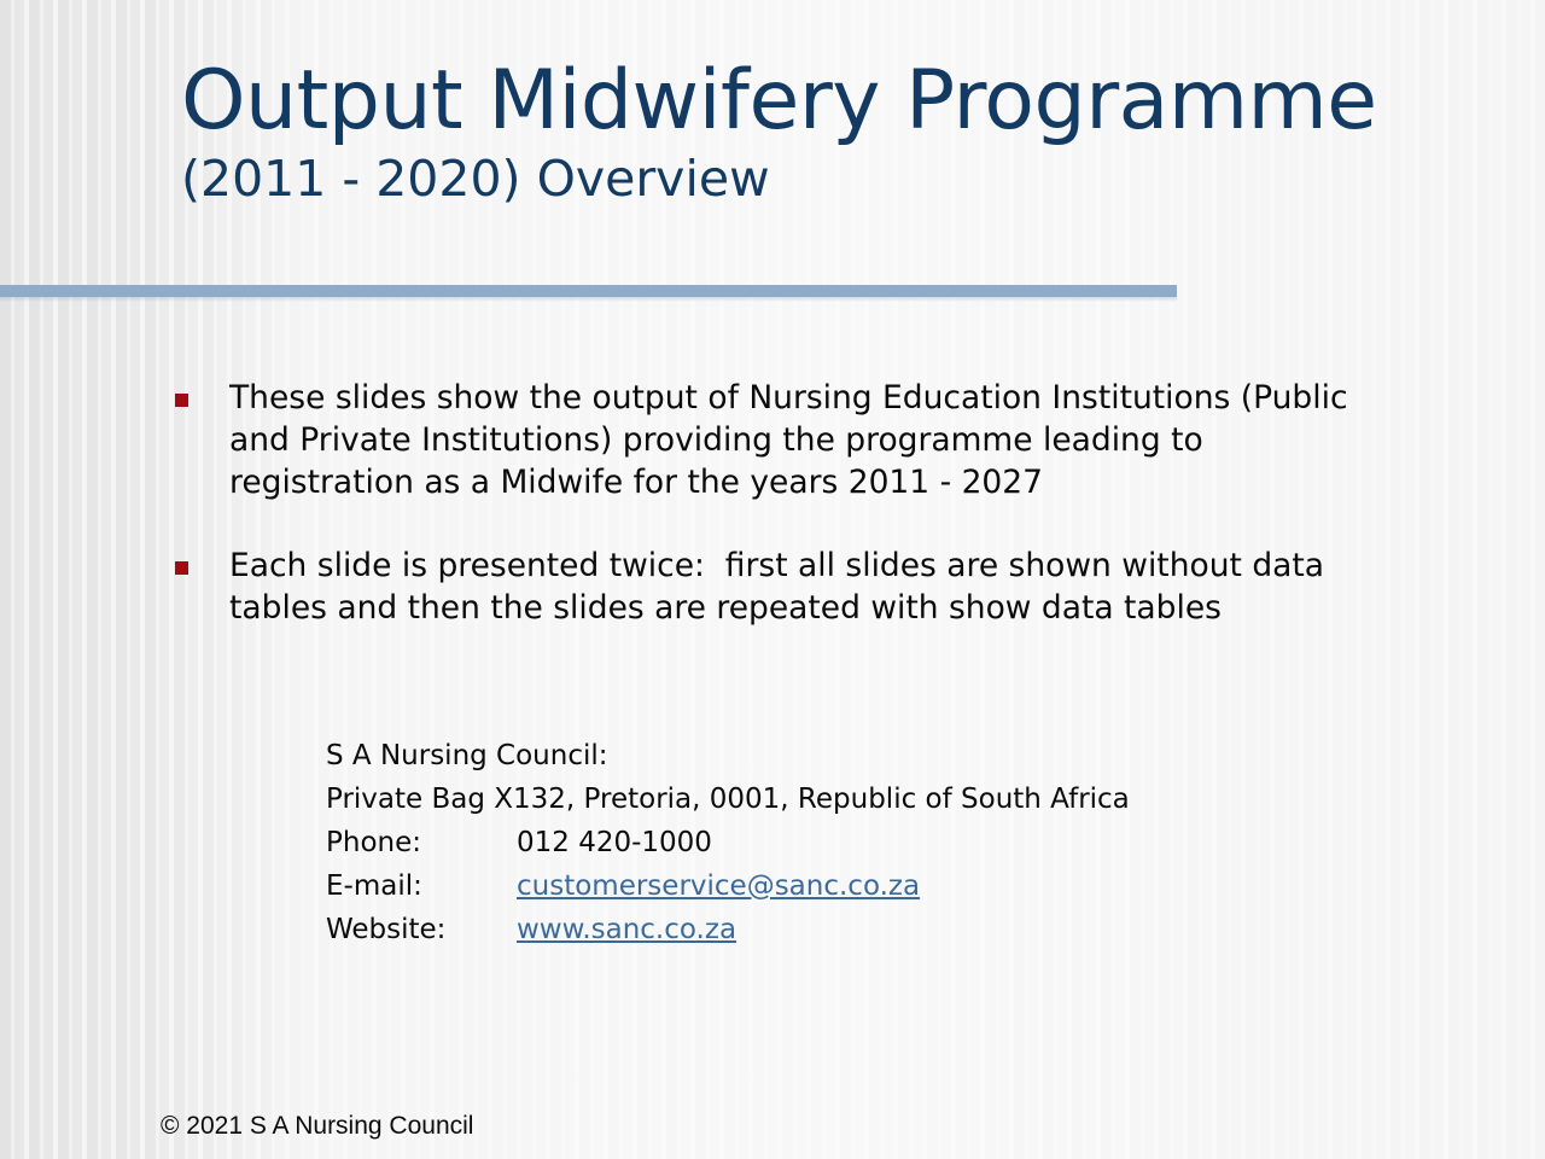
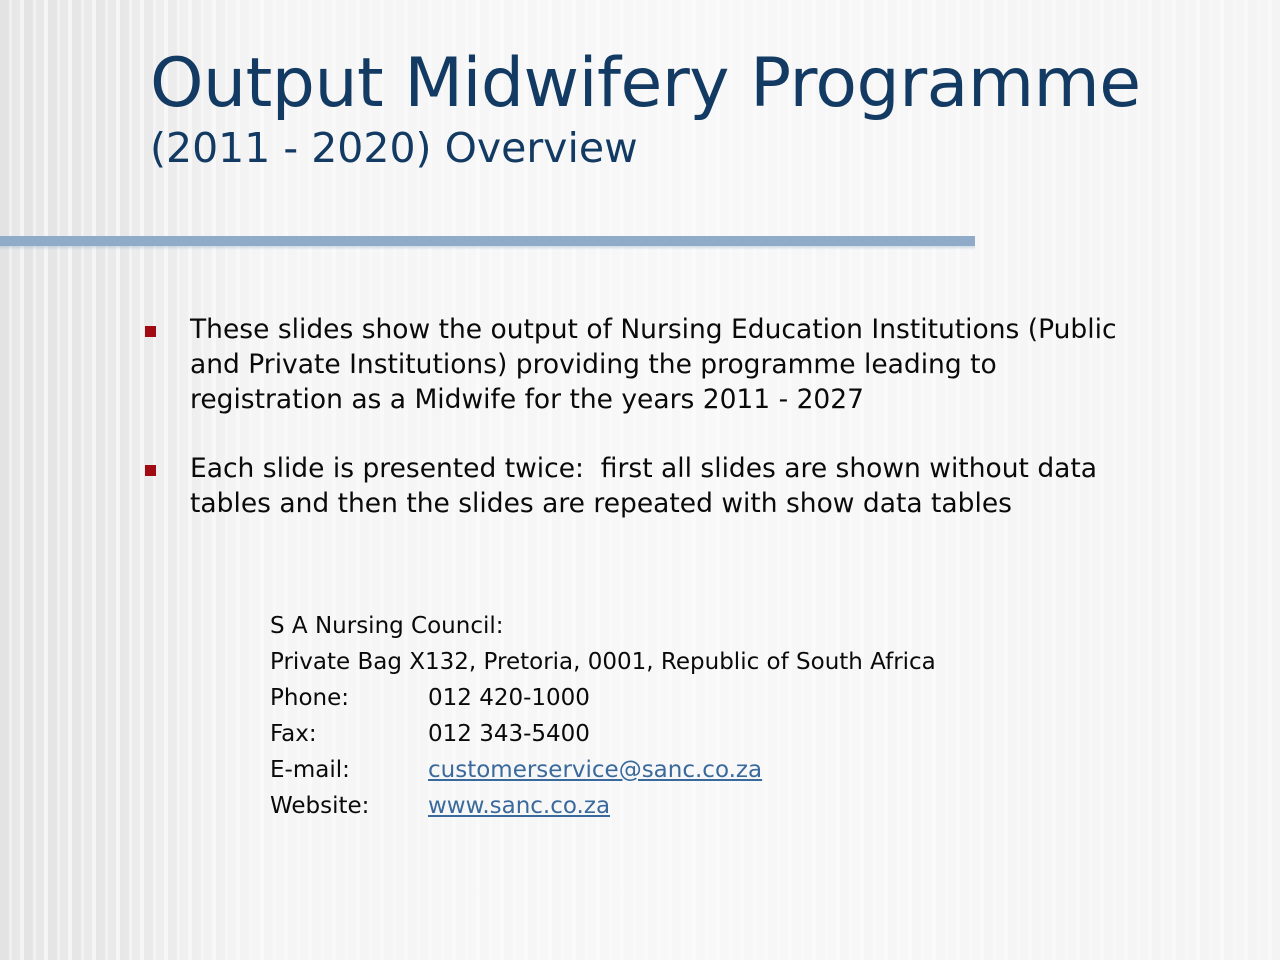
  Output Midwifery Programme
  (2011 - 2020) Overview
  These slides show the output of Nursing Education Institutions (Public and Private Institutions) providing the programme leading to registration as a Midwife for the years 2011 - 2027
  Each slide is presented twice: first all slides are shown without data tables and then the slides are repeated with show data tables
  S A Nursing Council:
  Private Bag X132, Pretoria, 0001, Republic of South Africa
  Phone: 012 420-1000
+ Fax: 012 343-5400
  E-mail: customerservice@sanc.co.za
  Website: www.sanc.co.za
- © 2021 S A Nursing Council
